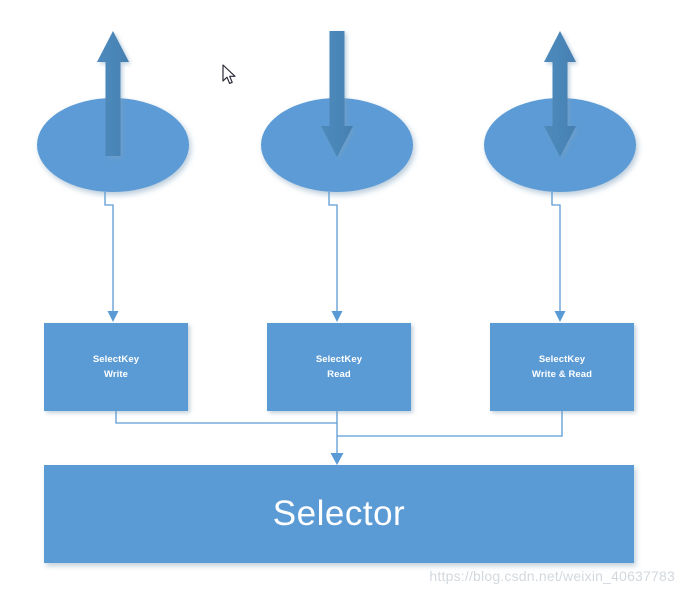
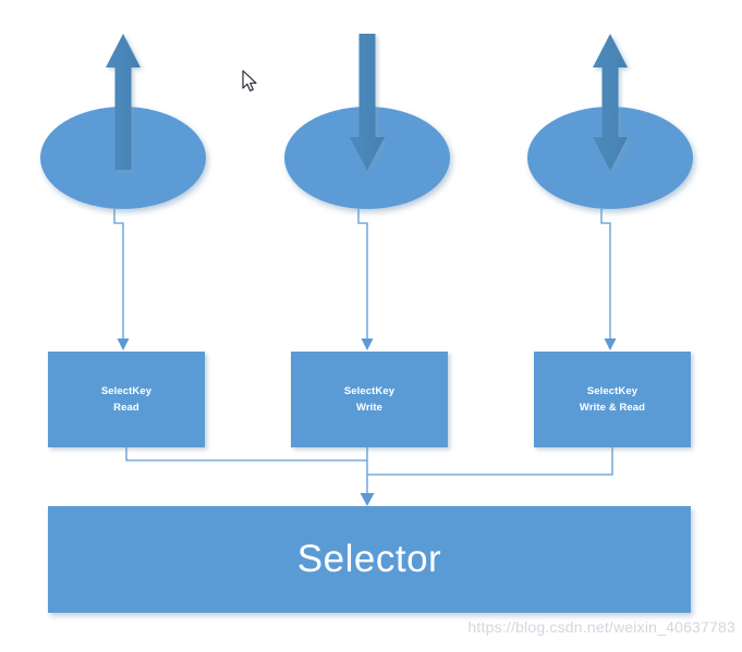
  SelectKey
- Write
+ Read
  SelectKey
- Read
+ Write
  SelectKey
  Write & Read
  Selector
  https://blog.csdn.net/weixin_40637783
